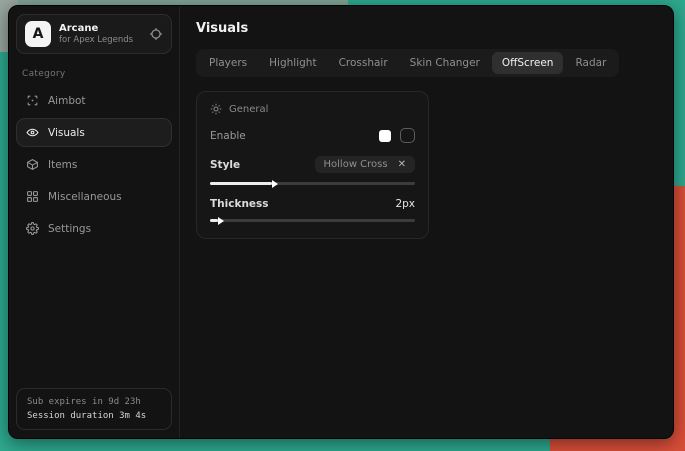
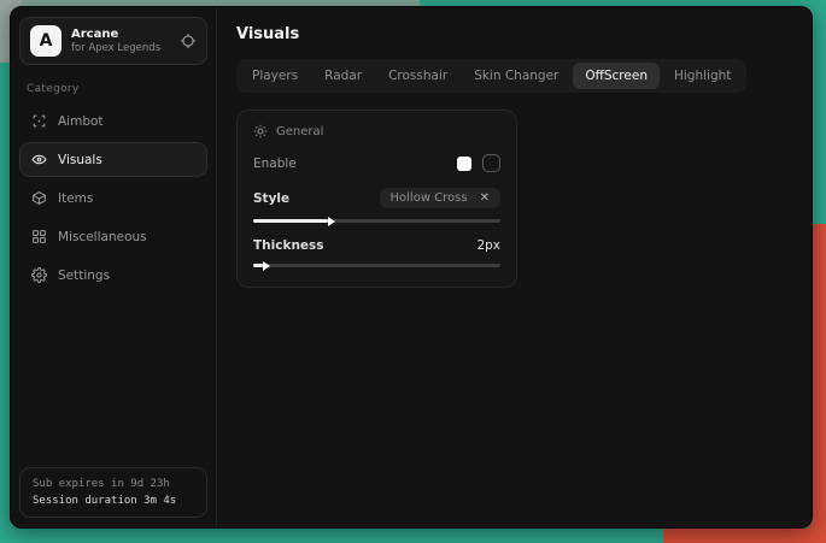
  A
  Arcane
  for Apex Legends
  Category
  Aimbot
  Visuals
  Items
  Miscellaneous
  Settings
  Sub expires in 9d 23h
  Session duration 3m 4s
  Visuals
  Players
- Highlight
+ Radar
  Crosshair
  Skin Changer
  OffScreen
- Radar
+ Highlight
  General
  Enable
  Style
  Hollow Cross
  ✕
  Thickness
  2px
